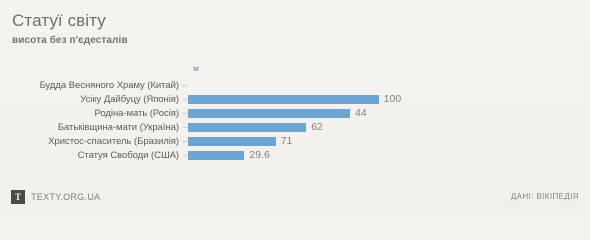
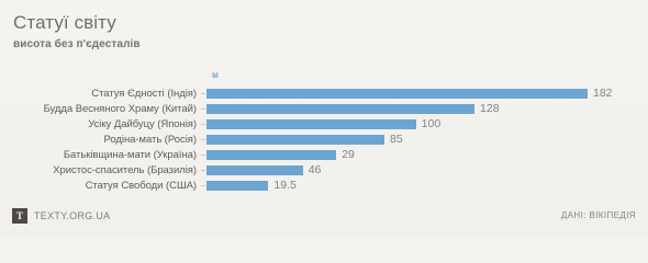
  Статуї світу
  висота без п'єдесталів
  м
+ Статуя Єдності (Індія)
+ 182
  Будда Весняного Храму (Китай)
+ 128
  Усіку Дайбуцу (Японія)
  100
  Родіна-мать (Росія)
- 44
+ 85
  Батьківщина-мати (Україна)
- 62
+ 29
  Христос-спаситель (Бразилія)
- 71
+ 46
  Статуя Свободи (США)
- 29.6
+ 19.5
  T
  TEXTY.ORG.UA
  ДАНІ: ВІКІПЕДІЯ
